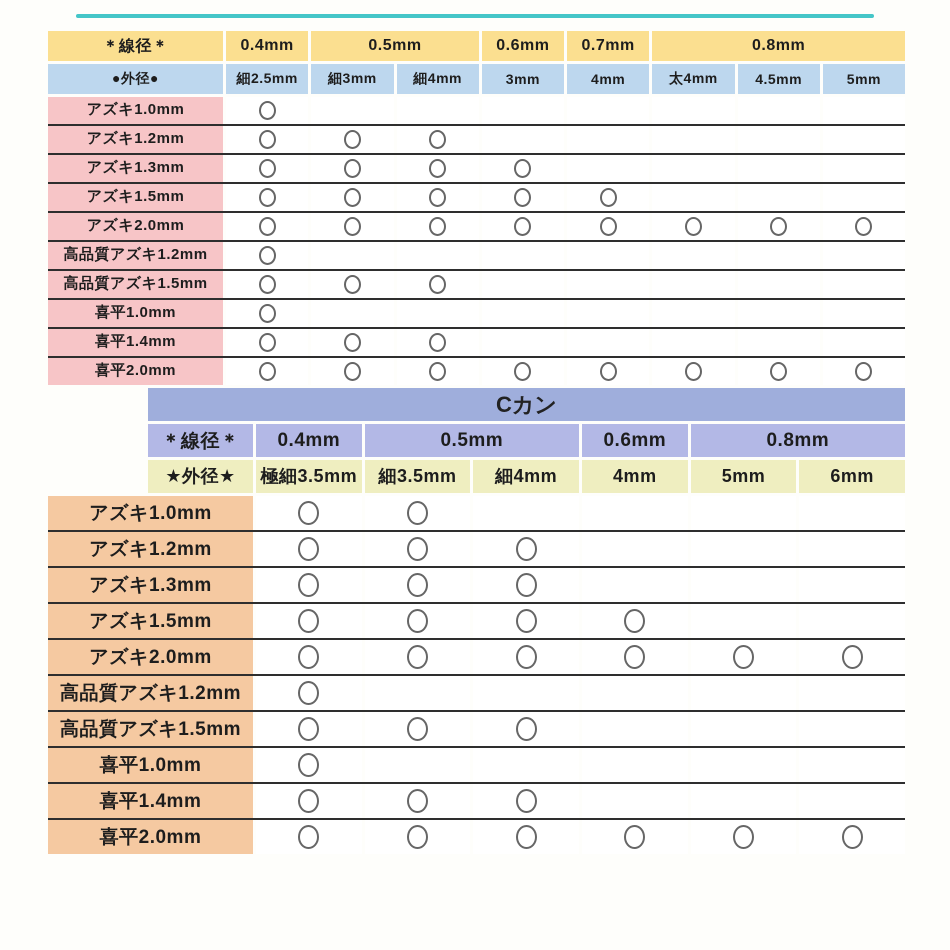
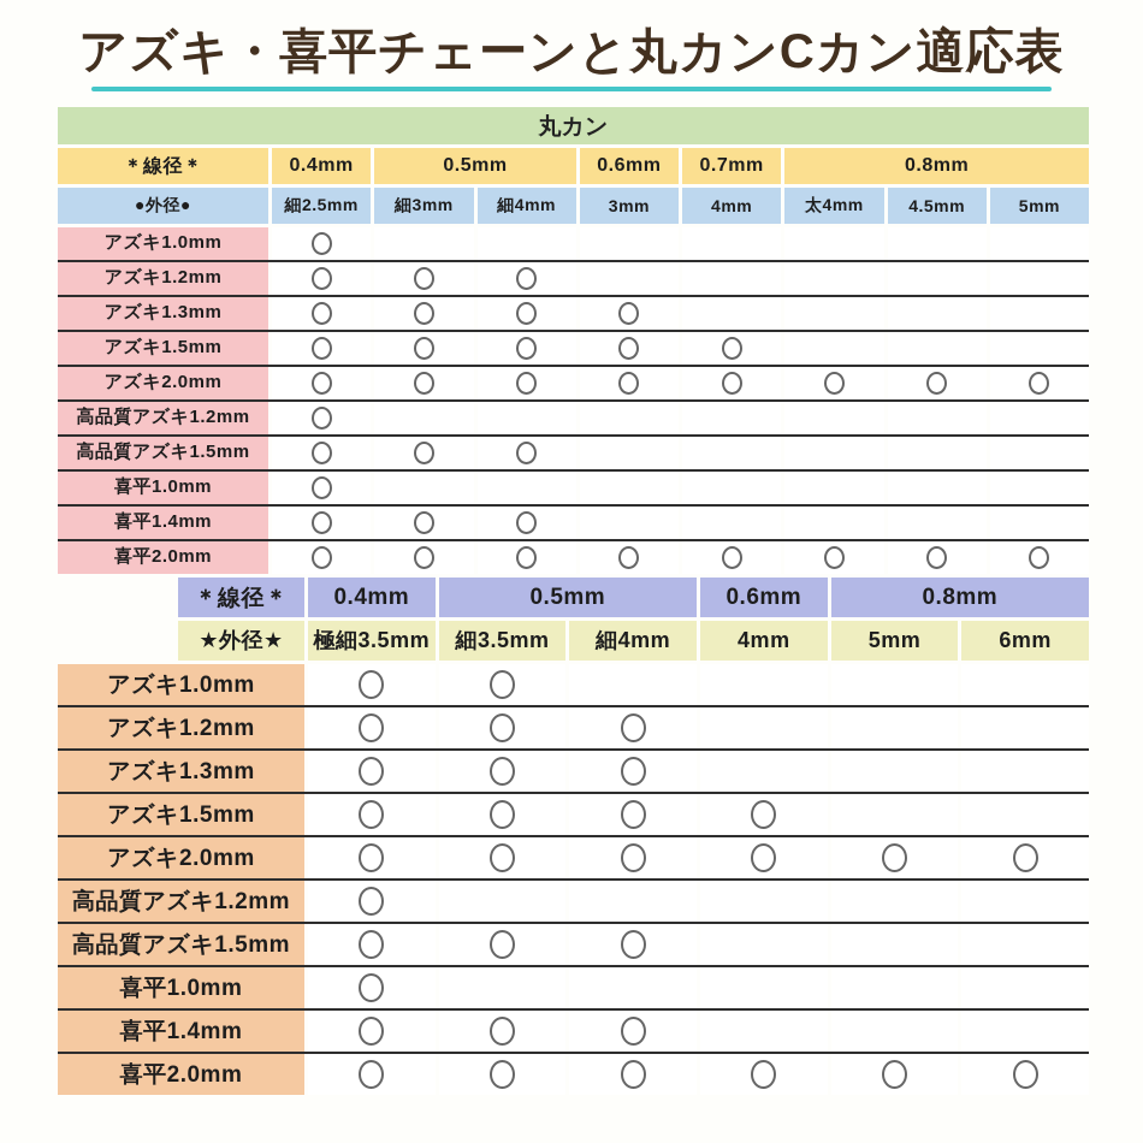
+ アズキ・喜平チェーンと丸カンCカン適応表
+ 丸カン
  ＊線径＊
  0.4mm
  0.5mm
  0.6mm
  0.7mm
  0.8mm
  ●外径●
  細2.5mm
  細3mm
  細4mm
  3mm
  4mm
  太4mm
  4.5mm
  5mm
  アズキ1.0mm
  アズキ1.2mm
  アズキ1.3mm
  アズキ1.5mm
  アズキ2.0mm
  高品質アズキ1.2mm
  高品質アズキ1.5mm
  喜平1.0mm
  喜平1.4mm
  喜平2.0mm
- Cカン
  ＊線径＊
  0.4mm
  0.5mm
  0.6mm
  0.8mm
  ★外径★
  極細3.5mm
  細3.5mm
  細4mm
  4mm
  5mm
  6mm
  アズキ1.0mm
  アズキ1.2mm
  アズキ1.3mm
  アズキ1.5mm
  アズキ2.0mm
  高品質アズキ1.2mm
  高品質アズキ1.5mm
  喜平1.0mm
  喜平1.4mm
  喜平2.0mm
